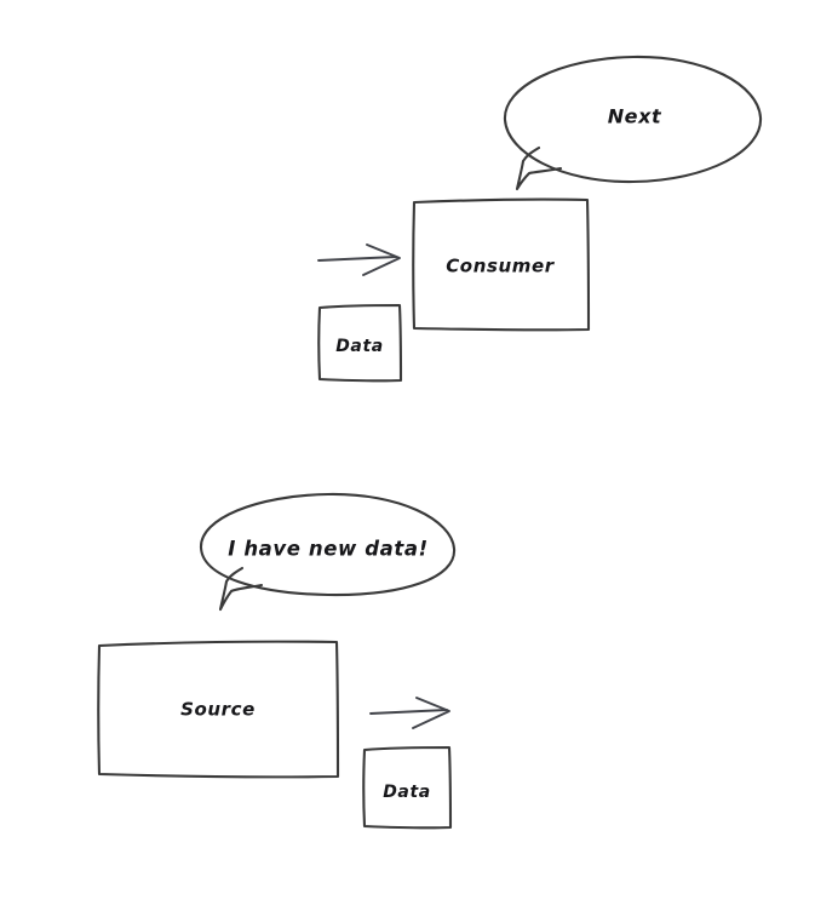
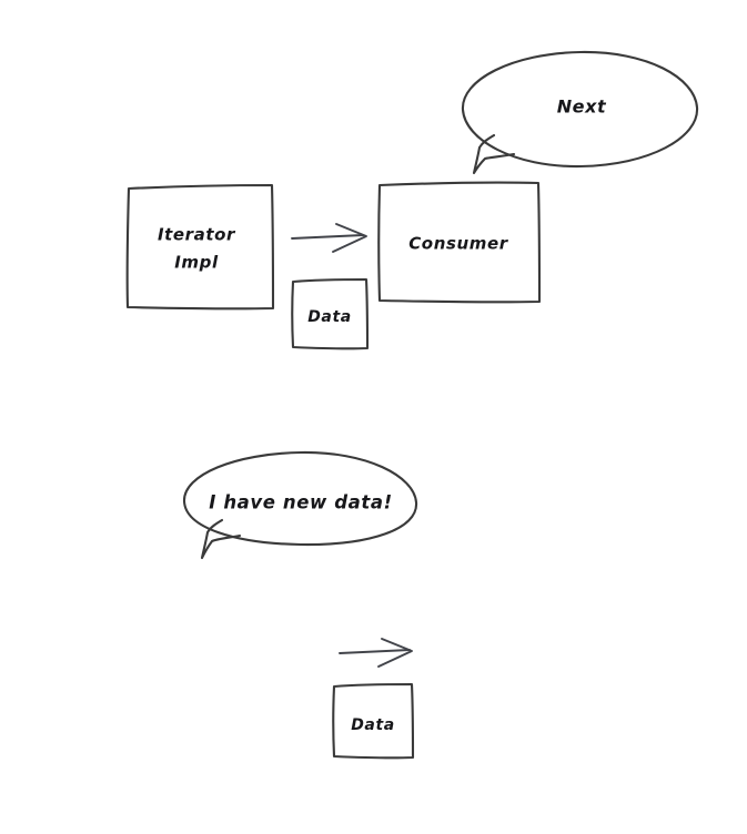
  Next
+ Iterator
+ Impl
  Data
  Consumer
  I have new data!
- Source
  Data
